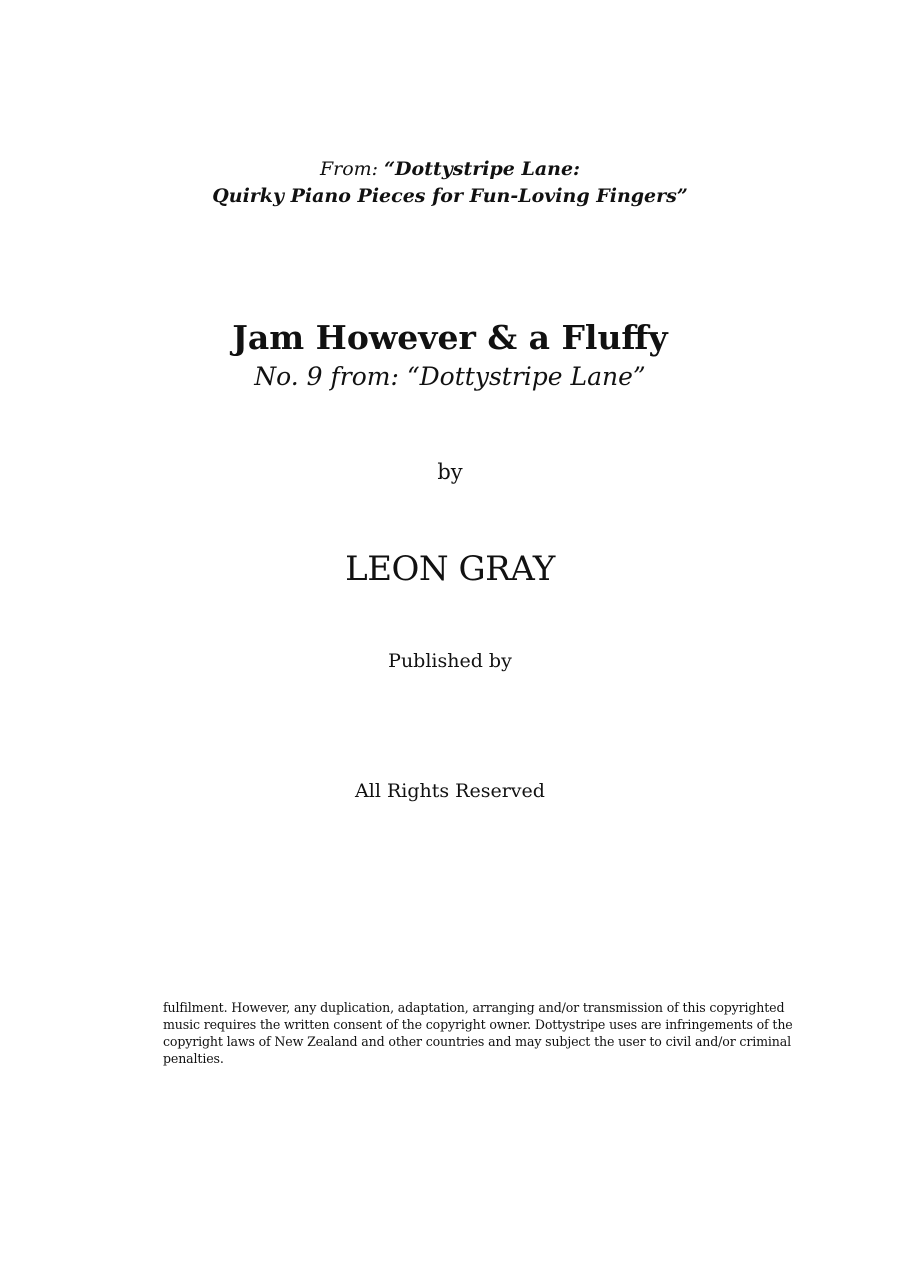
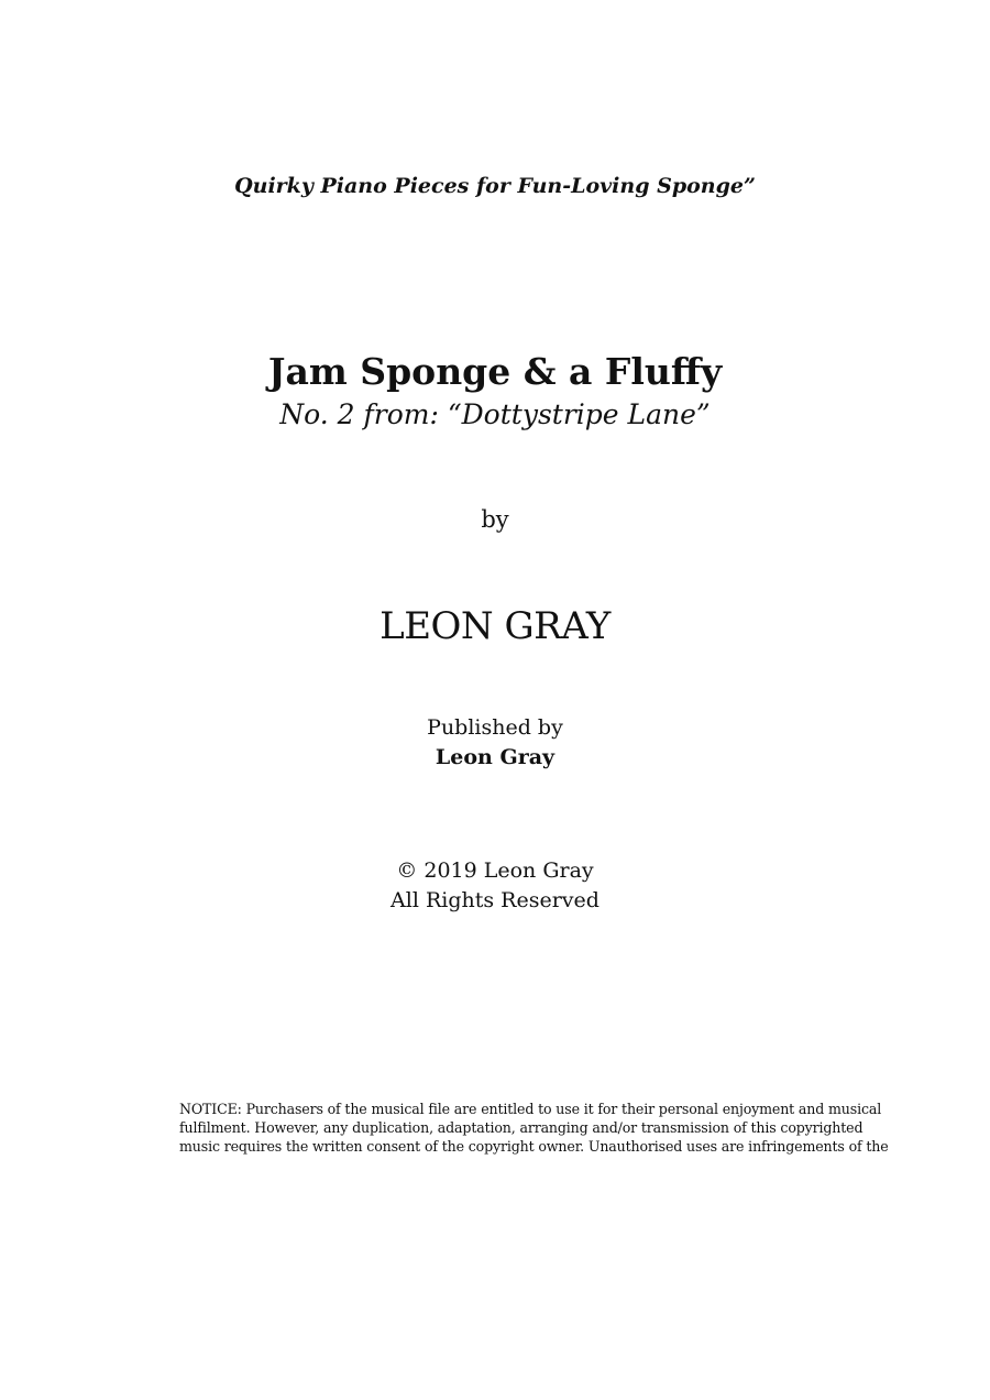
- From: “Dottystripe Lane:
- Quirky Piano Pieces for Fun-Loving Fingers”
+ Quirky Piano Pieces for Fun-Loving Sponge”
- Jam However & a Fluffy
+ Jam Sponge & a Fluffy
- No. 9 from: “Dottystripe Lane”
+ No. 2 from: “Dottystripe Lane”
  by
  LEON GRAY
  Published by
+ Leon Gray
+ © 2019 Leon Gray
  All Rights Reserved
+ NOTICE: Purchasers of the musical file are entitled to use it for their personal enjoyment and musical
  fulfilment. However, any duplication, adaptation, arranging and/or transmission of this copyrighted
- music requires the written consent of the copyright owner. Dottystripe uses are infringements of the
+ music requires the written consent of the copyright owner. Unauthorised uses are infringements of the
- copyright laws of New Zealand and other countries and may subject the user to civil and/or criminal
- penalties.
